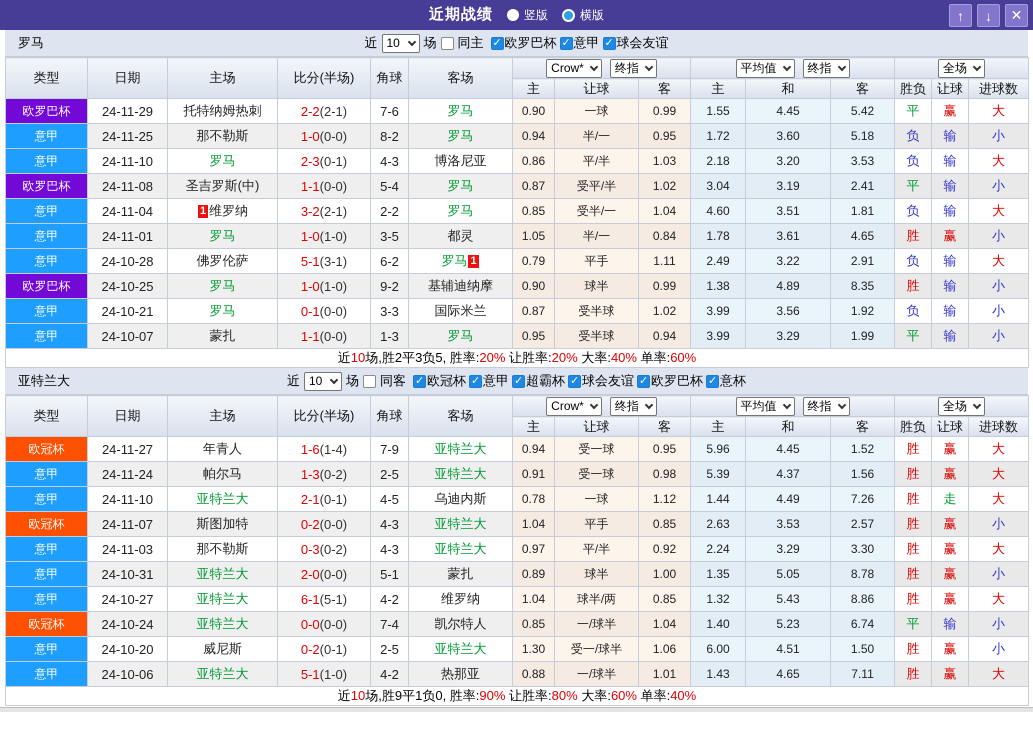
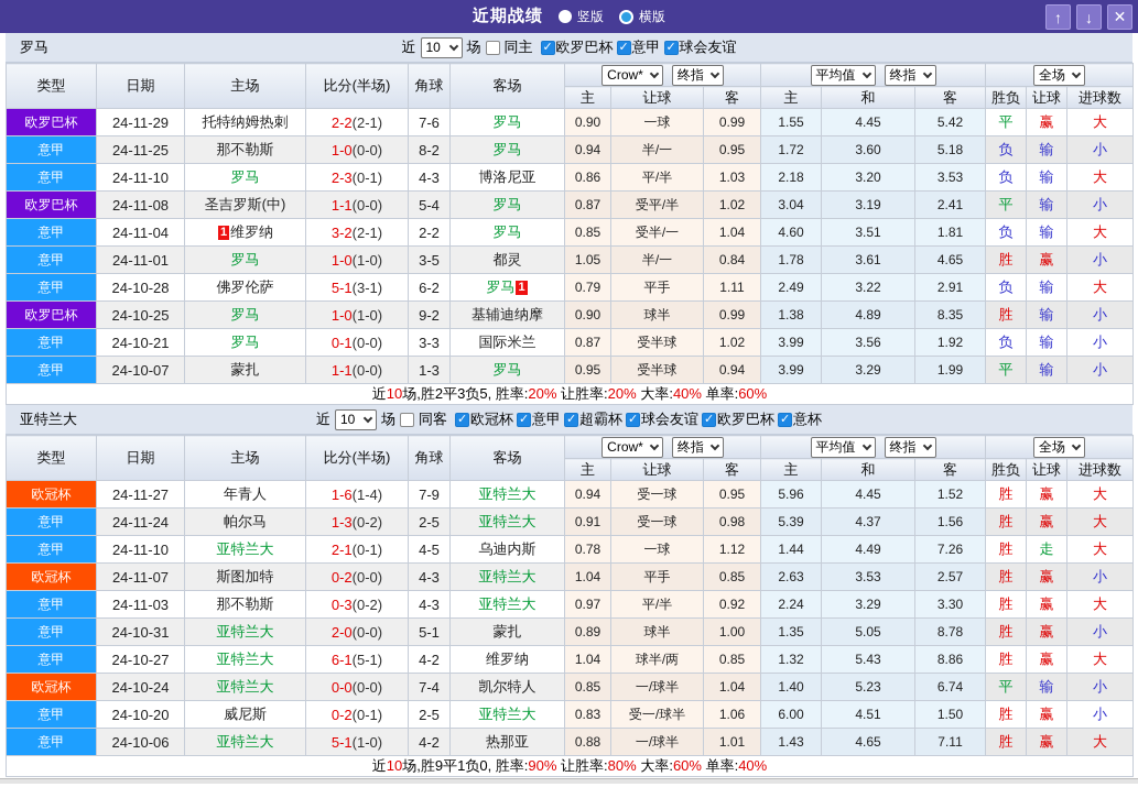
  近期战绩
  竖版
  横版
  ↑
  ↓
  ✕
  罗马
  近
  10
  场
  同主
  欧罗巴杯
  意甲
  球会友谊
  类型	日期	主场	比分(半场)	角球	客场	Crow* 终指	平均值 终指	全场
  主	让球	客	主	和	客	胜负	让球	进球数
  欧罗巴杯	24-11-29	托特纳姆热刺	2-2(2-1)	7-6	罗马	0.90	一球	0.99	1.55	4.45	5.42	平	赢	大
  意甲	24-11-25	那不勒斯	1-0(0-0)	8-2	罗马	0.94	半/一	0.95	1.72	3.60	5.18	负	输	小
  意甲	24-11-10	罗马	2-3(0-1)	4-3	博洛尼亚	0.86	平/半	1.03	2.18	3.20	3.53	负	输	大
  欧罗巴杯	24-11-08	圣吉罗斯(中)	1-1(0-0)	5-4	罗马	0.87	受平/半	1.02	3.04	3.19	2.41	平	输	小
  意甲	24-11-04	1 维罗纳	3-2(2-1)	2-2	罗马	0.85	受半/一	1.04	4.60	3.51	1.81	负	输	大
  意甲	24-11-01	罗马	1-0(1-0)	3-5	都灵	1.05	半/一	0.84	1.78	3.61	4.65	胜	赢	小
  意甲	24-10-28	佛罗伦萨	5-1(3-1)	6-2	罗马 1	0.79	平手	1.11	2.49	3.22	2.91	负	输	大
  欧罗巴杯	24-10-25	罗马	1-0(1-0)	9-2	基辅迪纳摩	0.90	球半	0.99	1.38	4.89	8.35	胜	输	小
  意甲	24-10-21	罗马	0-1(0-0)	3-3	国际米兰	0.87	受半球	1.02	3.99	3.56	1.92	负	输	小
  意甲	24-10-07	蒙扎	1-1(0-0)	1-3	罗马	0.95	受半球	0.94	3.99	3.29	1.99	平	输	小
  近10场,胜2平3负5, 胜率:20% 让胜率:20% 大率:40% 单率:60%
  亚特兰大
  近
  10
  场
  同客
  欧冠杯
  意甲
  超霸杯
  球会友谊
  欧罗巴杯
  意杯
  类型	日期	主场	比分(半场)	角球	客场	Crow* 终指	平均值 终指	全场
  主	让球	客	主	和	客	胜负	让球	进球数
  欧冠杯	24-11-27	年青人	1-6(1-4)	7-9	亚特兰大	0.94	受一球	0.95	5.96	4.45	1.52	胜	赢	大
  意甲	24-11-24	帕尔马	1-3(0-2)	2-5	亚特兰大	0.91	受一球	0.98	5.39	4.37	1.56	胜	赢	大
  意甲	24-11-10	亚特兰大	2-1(0-1)	4-5	乌迪内斯	0.78	一球	1.12	1.44	4.49	7.26	胜	走	大
  欧冠杯	24-11-07	斯图加特	0-2(0-0)	4-3	亚特兰大	1.04	平手	0.85	2.63	3.53	2.57	胜	赢	小
  意甲	24-11-03	那不勒斯	0-3(0-2)	4-3	亚特兰大	0.97	平/半	0.92	2.24	3.29	3.30	胜	赢	大
  意甲	24-10-31	亚特兰大	2-0(0-0)	5-1	蒙扎	0.89	球半	1.00	1.35	5.05	8.78	胜	赢	小
  意甲	24-10-27	亚特兰大	6-1(5-1)	4-2	维罗纳	1.04	球半/两	0.85	1.32	5.43	8.86	胜	赢	大
  欧冠杯	24-10-24	亚特兰大	0-0(0-0)	7-4	凯尔特人	0.85	一/球半	1.04	1.40	5.23	6.74	平	输	小
- 意甲	24-10-20	威尼斯	0-2(0-1)	2-5	亚特兰大	1.30	受一/球半	1.06	6.00	4.51	1.50	胜	赢	小
+ 意甲	24-10-20	威尼斯	0-2(0-1)	2-5	亚特兰大	0.83	受一/球半	1.06	6.00	4.51	1.50	胜	赢	小
  意甲	24-10-06	亚特兰大	5-1(1-0)	4-2	热那亚	0.88	一/球半	1.01	1.43	4.65	7.11	胜	赢	大
  近10场,胜9平1负0, 胜率:90% 让胜率:80% 大率:60% 单率:40%
